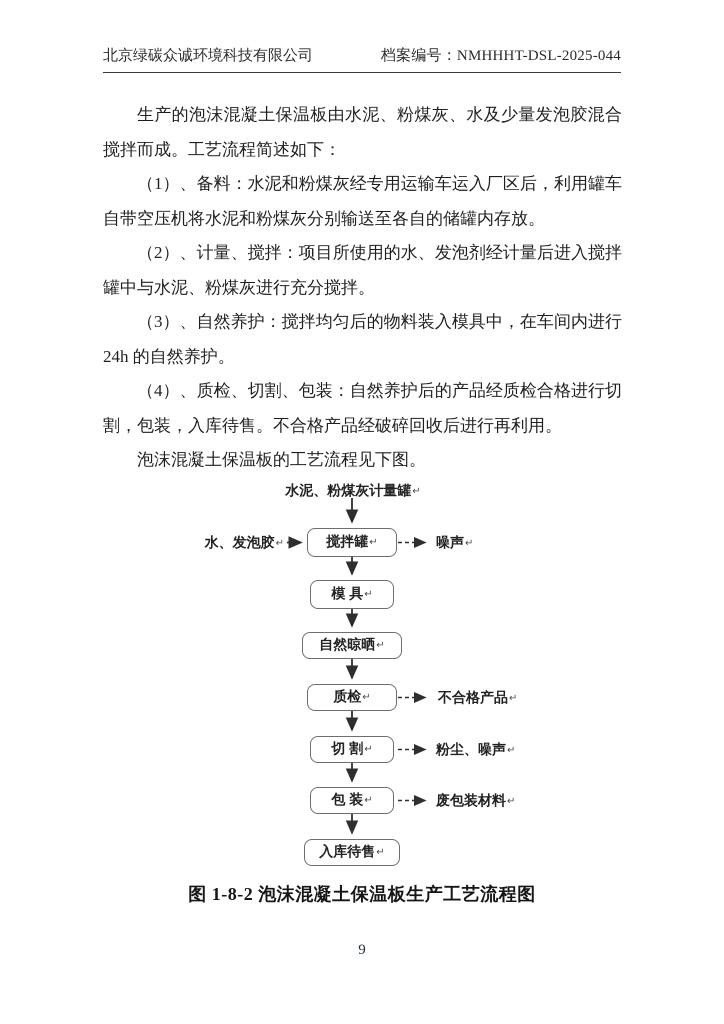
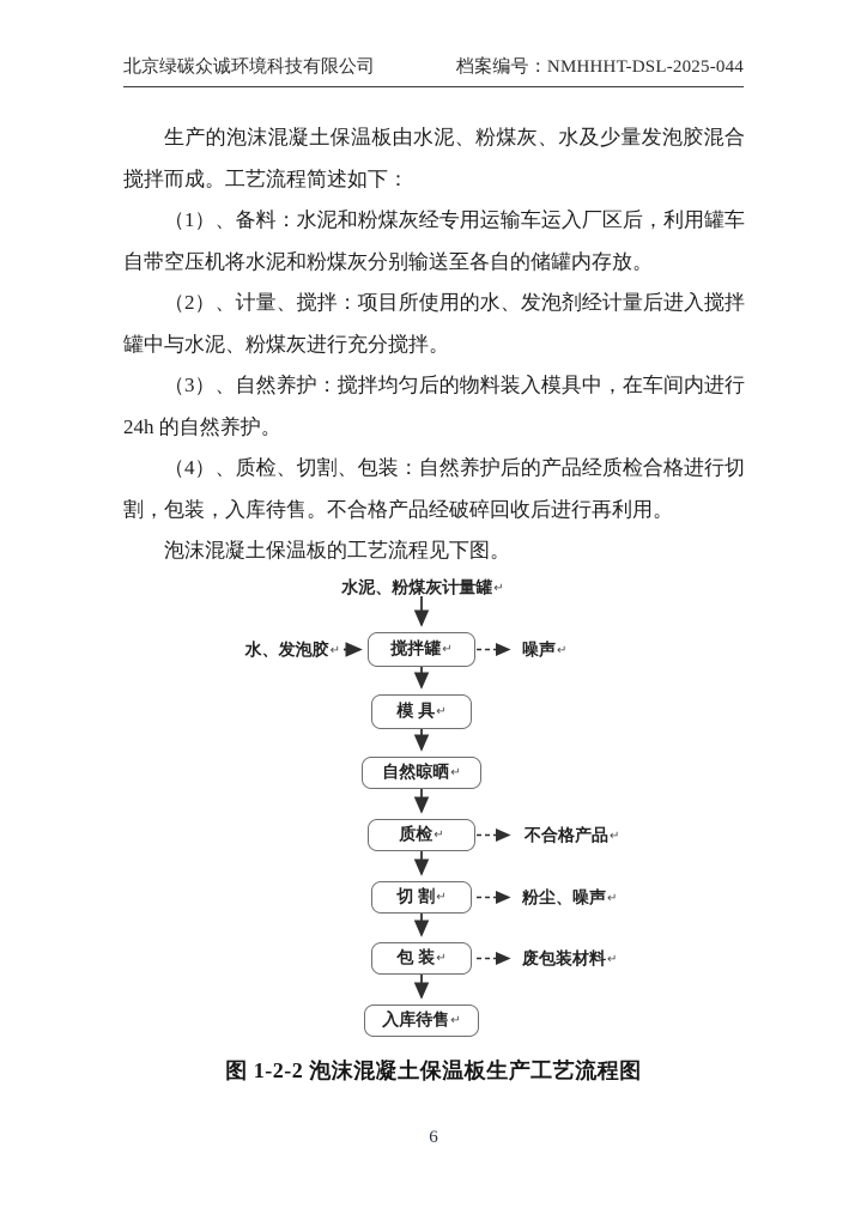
  北京绿碳众诚环境科技有限公司
  档案编号：NMHHHT-DSL-2025-044
  生产的泡沫混凝土保温板由水泥、粉煤灰、水及少量发泡胶混合搅拌而成。工艺流程简述如下：
  （1）、备料：水泥和粉煤灰经专用运输车运入厂区后，利用罐车自带空压机将水泥和粉煤灰分别输送至各自的储罐内存放。
  （2）、计量、搅拌：项目所使用的水、发泡剂经计量后进入搅拌罐中与水泥、粉煤灰进行充分搅拌。
  （3）、自然养护：搅拌均匀后的物料装入模具中，在车间内进行 24h 的自然养护。
  （4）、质检、切割、包装：自然养护后的产品经质检合格进行切割，包装，入库待售。不合格产品经破碎回收后进行再利用。
  泡沫混凝土保温板的工艺流程见下图。
  水泥、粉煤灰计量罐↵
  水、发泡胶↵
  搅拌罐
  ↵
  模 具
  ↵
  自然晾晒
  ↵
  质检
  ↵
  切 割
  ↵
  包 装
  ↵
  入库待售
  ↵
  噪声↵
  不合格产品↵
  粉尘、噪声↵
  废包装材料↵
- 图 1-8-2 泡沫混凝土保温板生产工艺流程图
+ 图 1-2-2 泡沫混凝土保温板生产工艺流程图
- 9
+ 6
